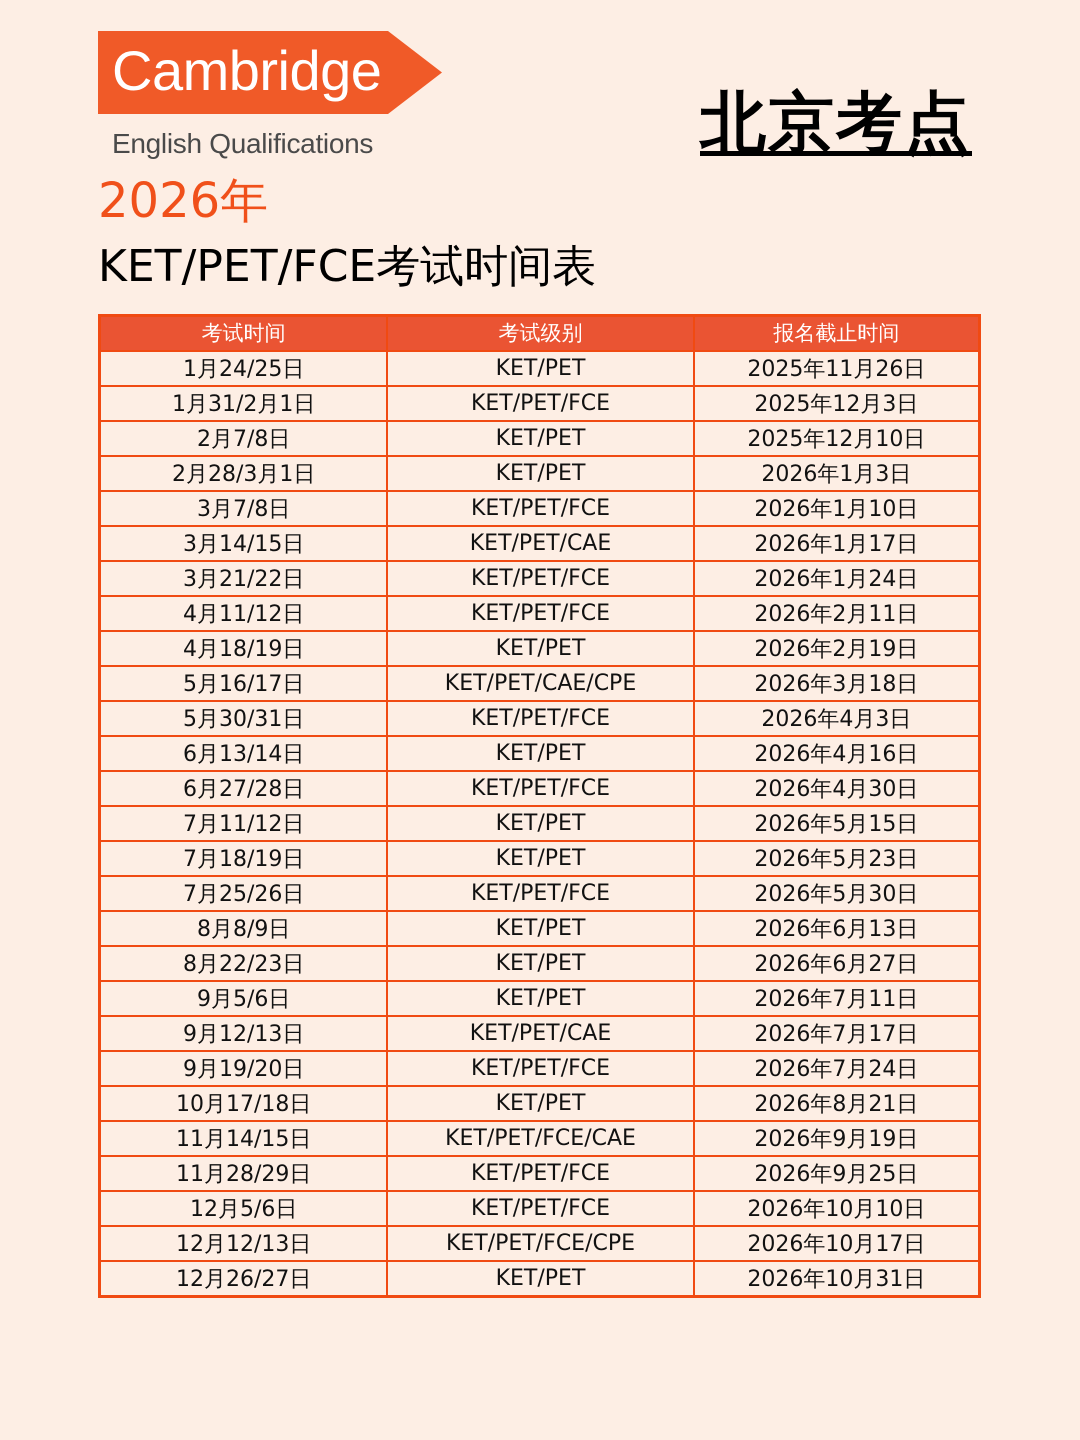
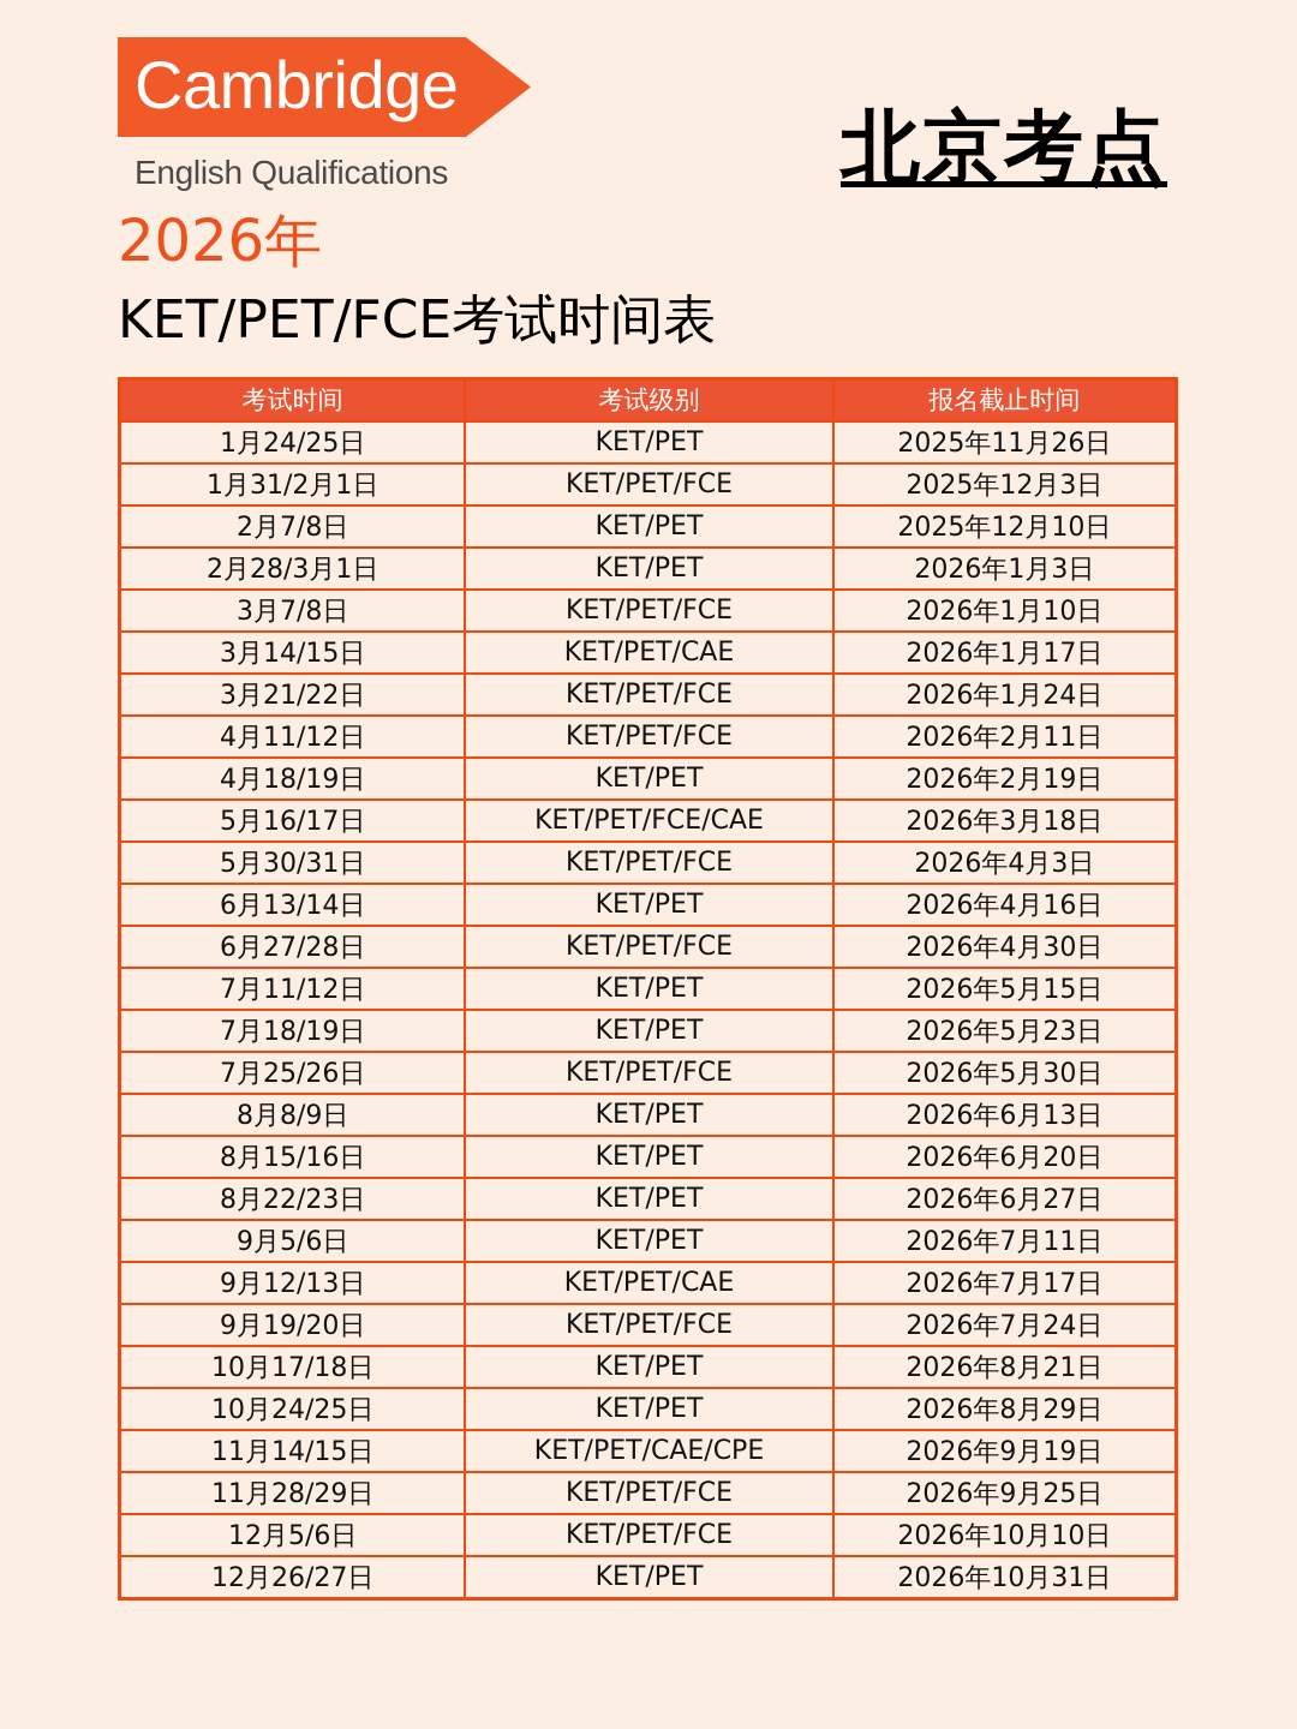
  Cambridge
  English Qualifications
  北京考点
  2026年
  KET/PET/FCE考试时间表
  考试时间	考试级别	报名截止时间
  1月24/25日	KET/PET	2025年11月26日
  1月31/2月1日	KET/PET/FCE	2025年12月3日
  2月7/8日	KET/PET	2025年12月10日
  2月28/3月1日	KET/PET	2026年1月3日
  3月7/8日	KET/PET/FCE	2026年1月10日
  3月14/15日	KET/PET/CAE	2026年1月17日
  3月21/22日	KET/PET/FCE	2026年1月24日
  4月11/12日	KET/PET/FCE	2026年2月11日
  4月18/19日	KET/PET	2026年2月19日
- 5月16/17日	KET/PET/CAE/CPE	2026年3月18日
+ 5月16/17日	KET/PET/FCE/CAE	2026年3月18日
  5月30/31日	KET/PET/FCE	2026年4月3日
  6月13/14日	KET/PET	2026年4月16日
  6月27/28日	KET/PET/FCE	2026年4月30日
  7月11/12日	KET/PET	2026年5月15日
  7月18/19日	KET/PET	2026年5月23日
  7月25/26日	KET/PET/FCE	2026年5月30日
  8月8/9日	KET/PET	2026年6月13日
+ 8月15/16日	KET/PET	2026年6月20日
  8月22/23日	KET/PET	2026年6月27日
  9月5/6日	KET/PET	2026年7月11日
  9月12/13日	KET/PET/CAE	2026年7月17日
  9月19/20日	KET/PET/FCE	2026年7月24日
  10月17/18日	KET/PET	2026年8月21日
+ 10月24/25日	KET/PET	2026年8月29日
- 11月14/15日	KET/PET/FCE/CAE	2026年9月19日
+ 11月14/15日	KET/PET/CAE/CPE	2026年9月19日
  11月28/29日	KET/PET/FCE	2026年9月25日
  12月5/6日	KET/PET/FCE	2026年10月10日
- 12月12/13日	KET/PET/FCE/CPE	2026年10月17日
  12月26/27日	KET/PET	2026年10月31日
